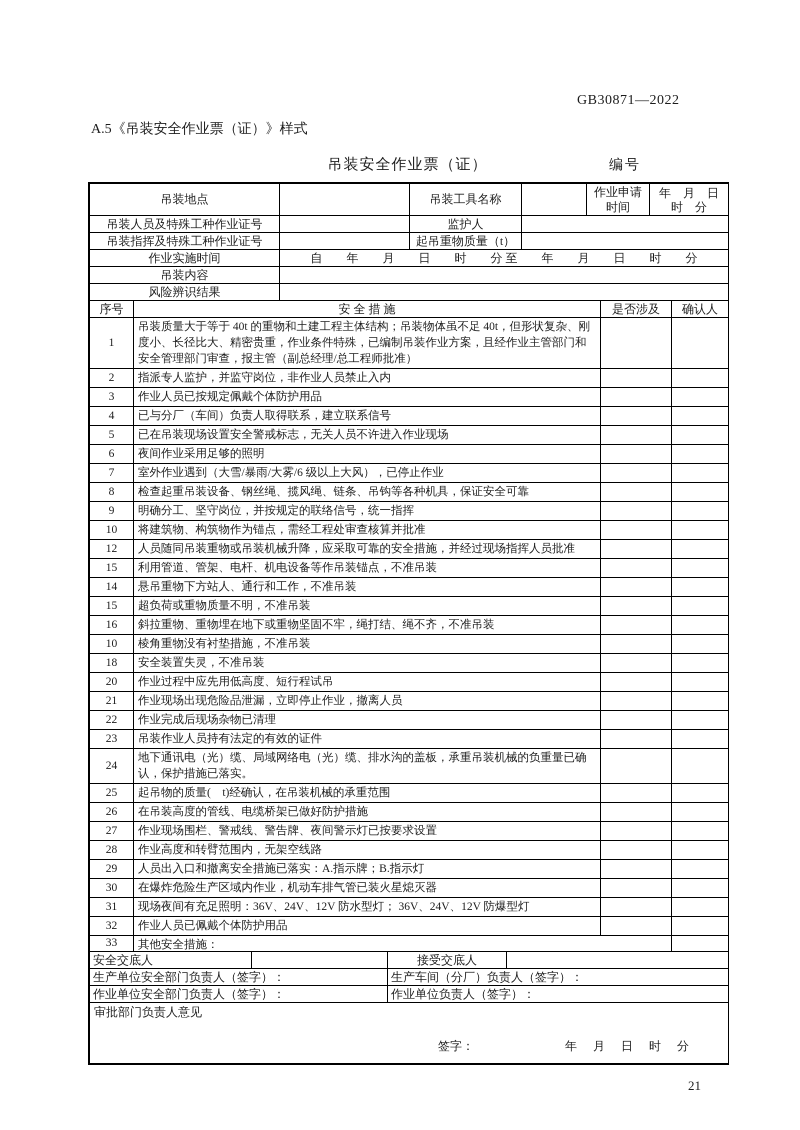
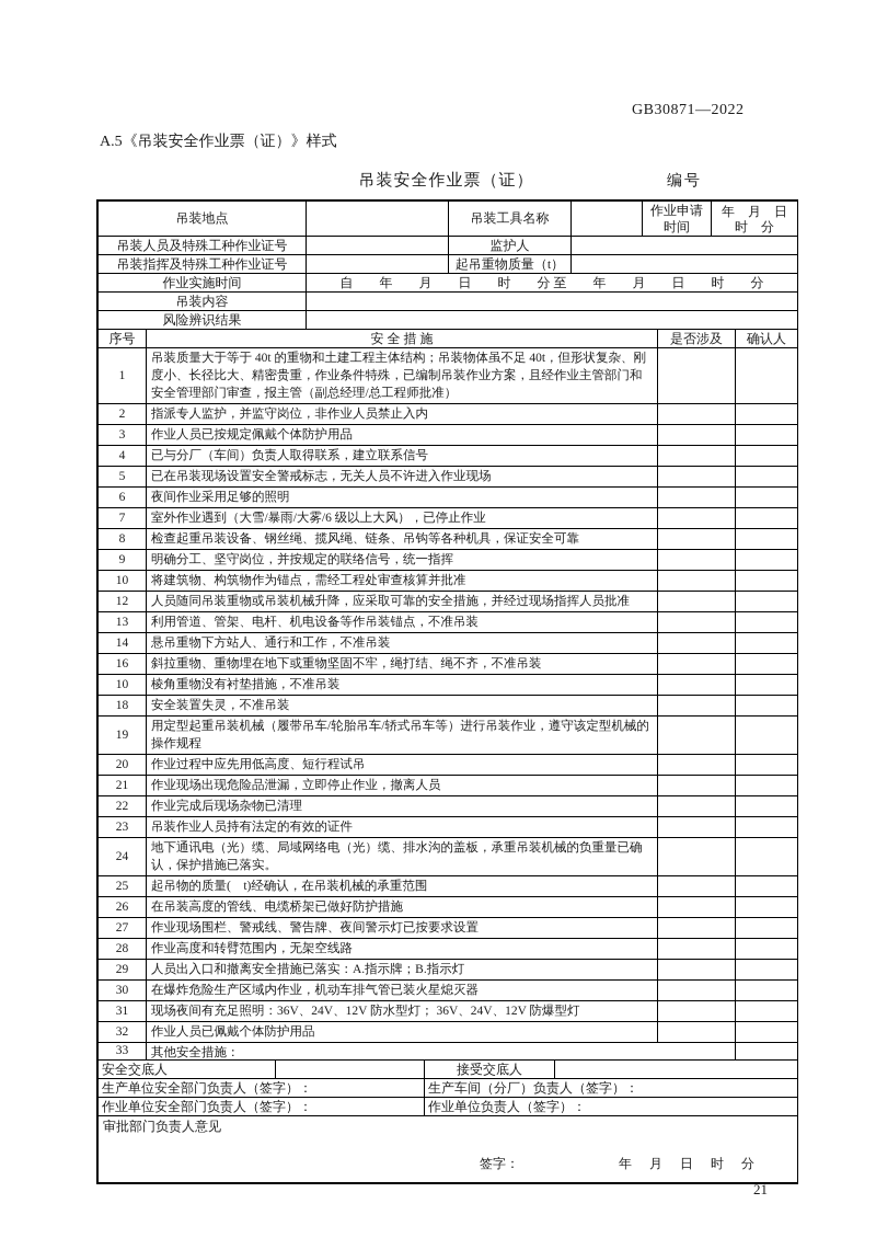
  GB30871—2022
  A.5《吊装安全作业票（证）》样式
  吊装安全作业票（证）
  编号
  吊装地点		吊装工具名称		作业申请时间	年 月 日 时 分
  吊装人员及特殊工种作业证号		监护人
  吊装指挥及特殊工种作业证号		起吊重物质量（t）
  作业实施时间	自 年 月 日 时 分 至 年 月 日 时 分
  吊装内容
  风险辨识结果
  序号	安 全 措 施	是否涉及	确认人
  1	吊装质量大于等于 40t 的重物和土建工程主体结构；吊装物体虽不足 40t，但形状复杂、刚度小、长径比大、精密贵重，作业条件特殊，已编制吊装作业方案，且经作业主管部门和安全管理部门审查，报主管（副总经理/总工程师批准）
  2	指派专人监护，并监守岗位，非作业人员禁止入内
  3	作业人员已按规定佩戴个体防护用品
  4	已与分厂（车间）负责人取得联系，建立联系信号
  5	已在吊装现场设置安全警戒标志，无关人员不许进入作业现场
  6	夜间作业采用足够的照明
  7	室外作业遇到（大雪/暴雨/大雾/6 级以上大风），已停止作业
  8	检查起重吊装设备、钢丝绳、揽风绳、链条、吊钩等各种机具，保证安全可靠
  9	明确分工、坚守岗位，并按规定的联络信号，统一指挥
  10	将建筑物、构筑物作为锚点，需经工程处审查核算并批准
  12	人员随同吊装重物或吊装机械升降，应采取可靠的安全措施，并经过现场指挥人员批准
- 15	利用管道、管架、电杆、机电设备等作吊装锚点，不准吊装
+ 13	利用管道、管架、电杆、机电设备等作吊装锚点，不准吊装
  14	悬吊重物下方站人、通行和工作，不准吊装
- 15	超负荷或重物质量不明，不准吊装
  16	斜拉重物、重物埋在地下或重物坚固不牢，绳打结、绳不齐，不准吊装
  10	棱角重物没有衬垫措施，不准吊装
  18	安全装置失灵，不准吊装
+ 19	用定型起重吊装机械（履带吊车/轮胎吊车/轿式吊车等）进行吊装作业，遵守该定型机械的操作规程
  20	作业过程中应先用低高度、短行程试吊
  21	作业现场出现危险品泄漏，立即停止作业，撤离人员
  22	作业完成后现场杂物已清理
  23	吊装作业人员持有法定的有效的证件
  24	地下通讯电（光）缆、局域网络电（光）缆、排水沟的盖板，承重吊装机械的负重量已确认，保护措施已落实。
  25	起吊物的质量( t)经确认，在吊装机械的承重范围
  26	在吊装高度的管线、电缆桥架已做好防护措施
  27	作业现场围栏、警戒线、警告牌、夜间警示灯已按要求设置
  28	作业高度和转臂范围内，无架空线路
  29	人员出入口和撤离安全措施已落实：A.指示牌；B.指示灯
  30	在爆炸危险生产区域内作业，机动车排气管已装火星熄灭器
  31	现场夜间有充足照明：36V、24V、12V 防水型灯； 36V、24V、12V 防爆型灯
  32	作业人员已佩戴个体防护用品
  安全交底人		接受交底人
  生产单位安全部门负责人（签字）：	生产车间（分厂）负责人（签字）：
  作业单位安全部门负责人（签字）：	作业单位负责人（签字）：
  审批部门负责人意见 签字： 年 月 日 时 分
  21
